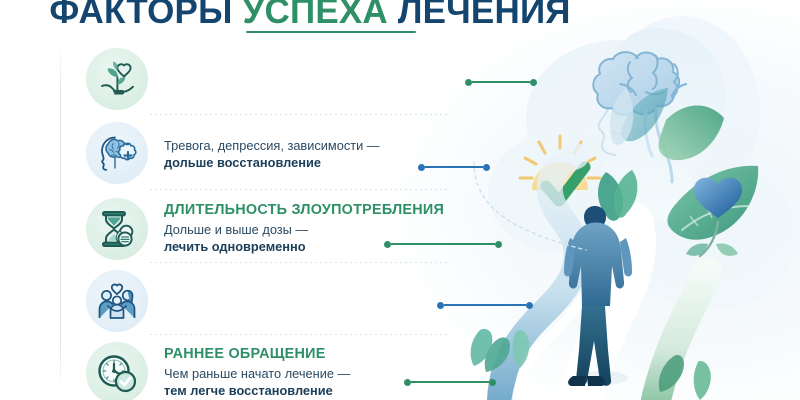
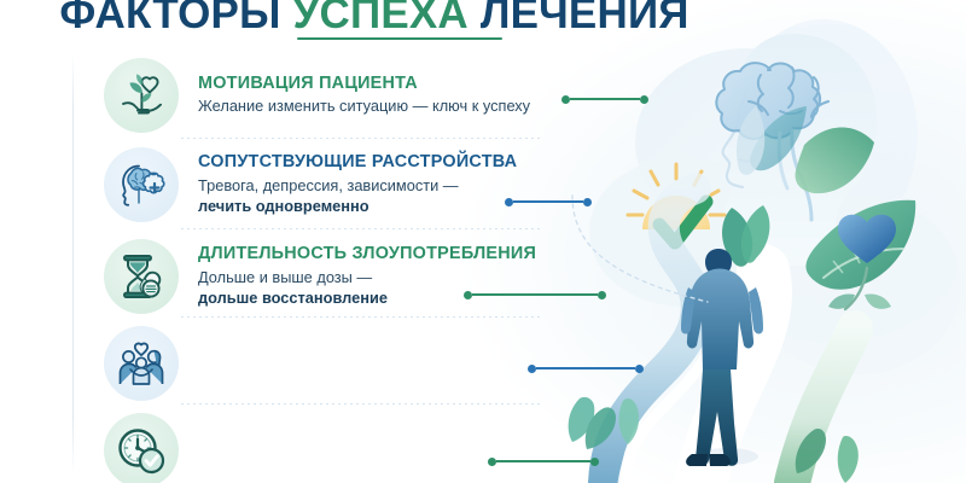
  ФАКТОРЫ УСПЕХА ЛЕЧЕНИЯ
+ МОТИВАЦИЯ ПАЦИЕНТА
+ Желание изменить ситуацию — ключ к успеху
+ СОПУТСТВУЮЩИЕ РАССТРОЙСТВА
  Тревога, депрессия, зависимости —
- дольше восстановление
+ лечить одновременно
  ДЛИТЕЛЬНОСТЬ ЗЛОУПОТРЕБЛЕНИЯ
  Дольше и выше дозы —
- лечить одновременно
+ дольше восстановление
- РАННЕЕ ОБРАЩЕНИЕ
- Чем раньше начато лечение —
- тем легче восстановление
